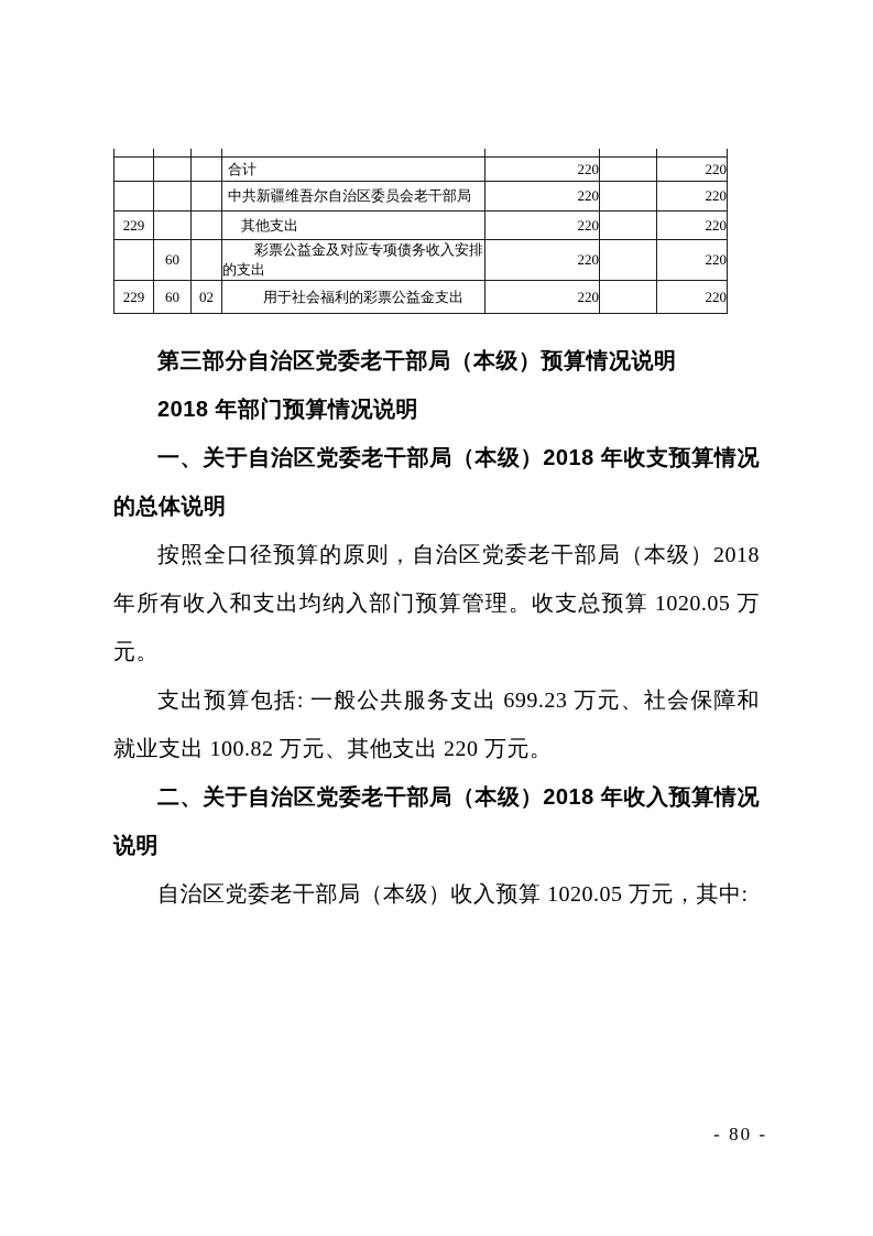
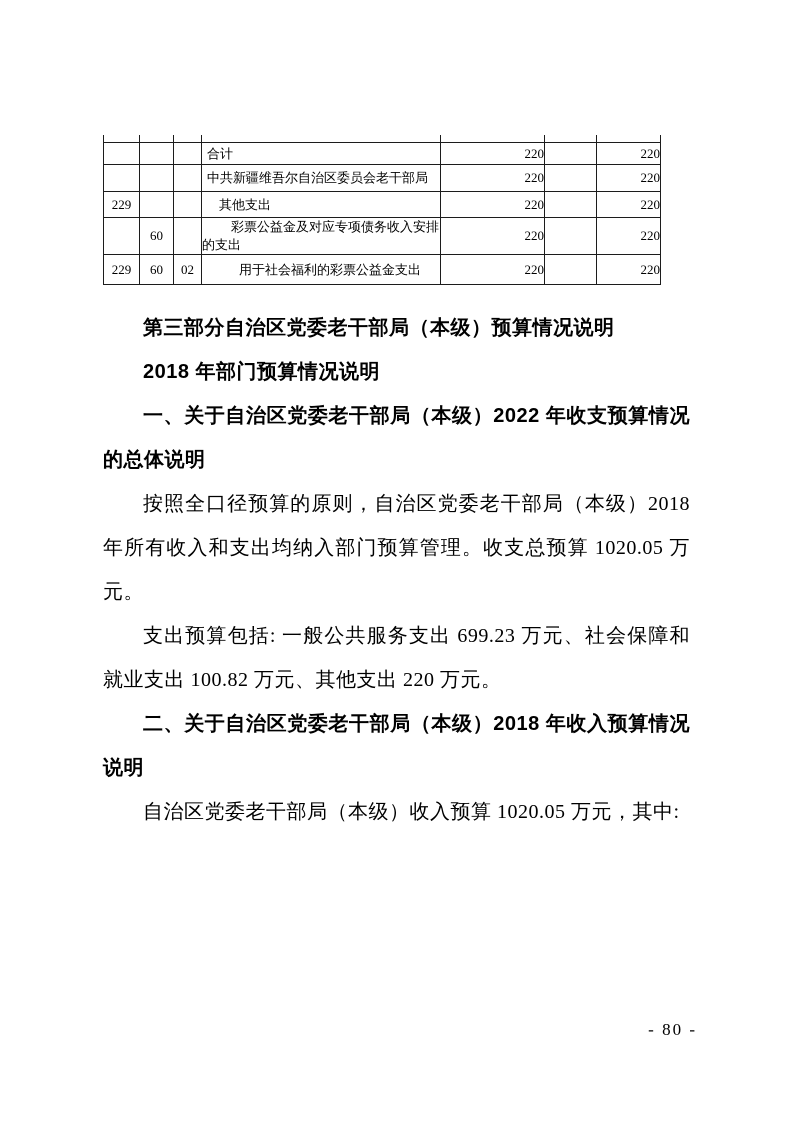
  			合计	220		220
  			中共新疆维吾尔自治区委员会老干部局	220		220
  229			其他支出	220		220
  	60		彩票公益金及对应专项债务收入安排的支出	220		220
  229	60	02	用于社会福利的彩票公益金支出	220		220
  第三部分自治区党委老干部局（本级）预算情况说明
  2018 年部门预算情况说明
- 一、关于自治区党委老干部局（本级）2018 年收支预算情况的总体说明
+ 一、关于自治区党委老干部局（本级）2022 年收支预算情况的总体说明
  按照全口径预算的原则，自治区党委老干部局（本级）2018 年所有收入和支出均纳入部门预算管理。收支总预算 1020.05 万元。
  支出预算包括: 一般公共服务支出 699.23 万元、社会保障和就业支出 100.82 万元、其他支出 220 万元。
  二、关于自治区党委老干部局（本级）2018 年收入预算情况说明
  自治区党委老干部局（本级）收入预算 1020.05 万元，其中:
  - 80 -
